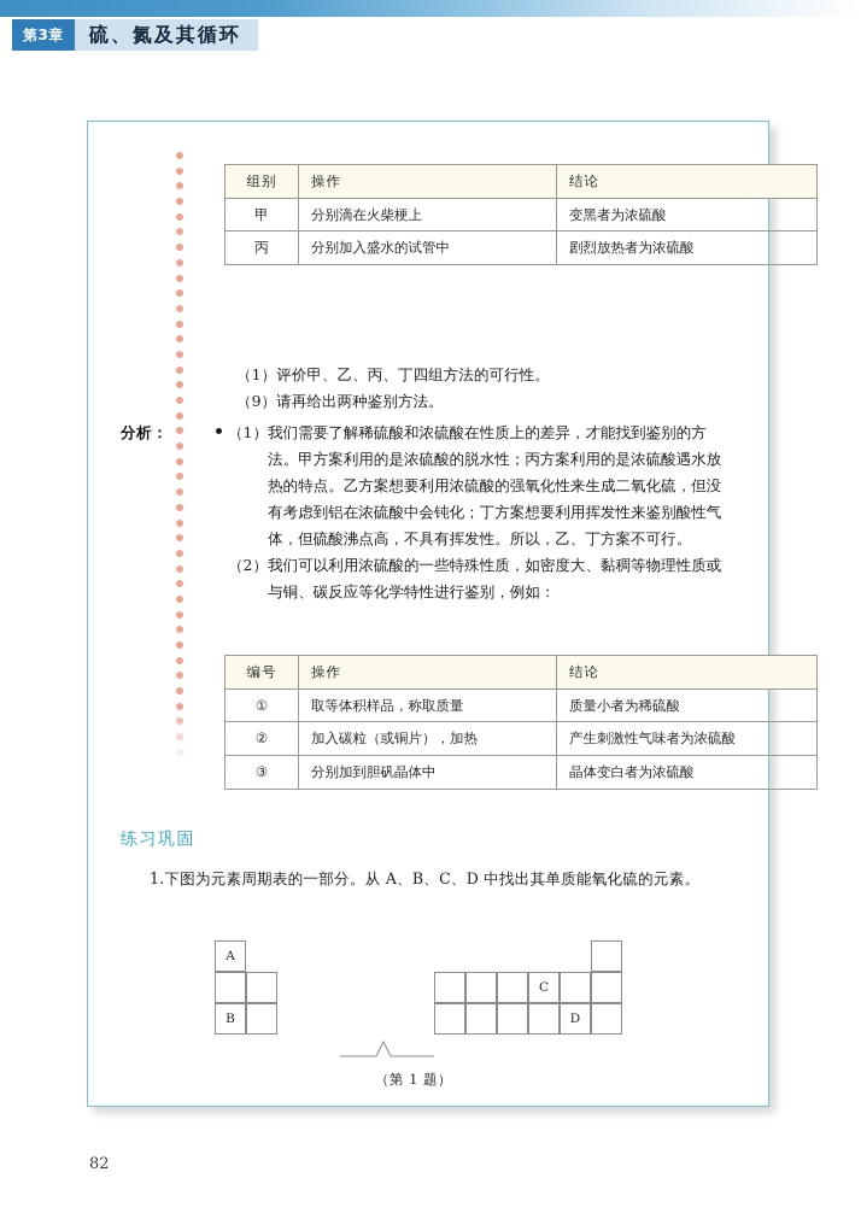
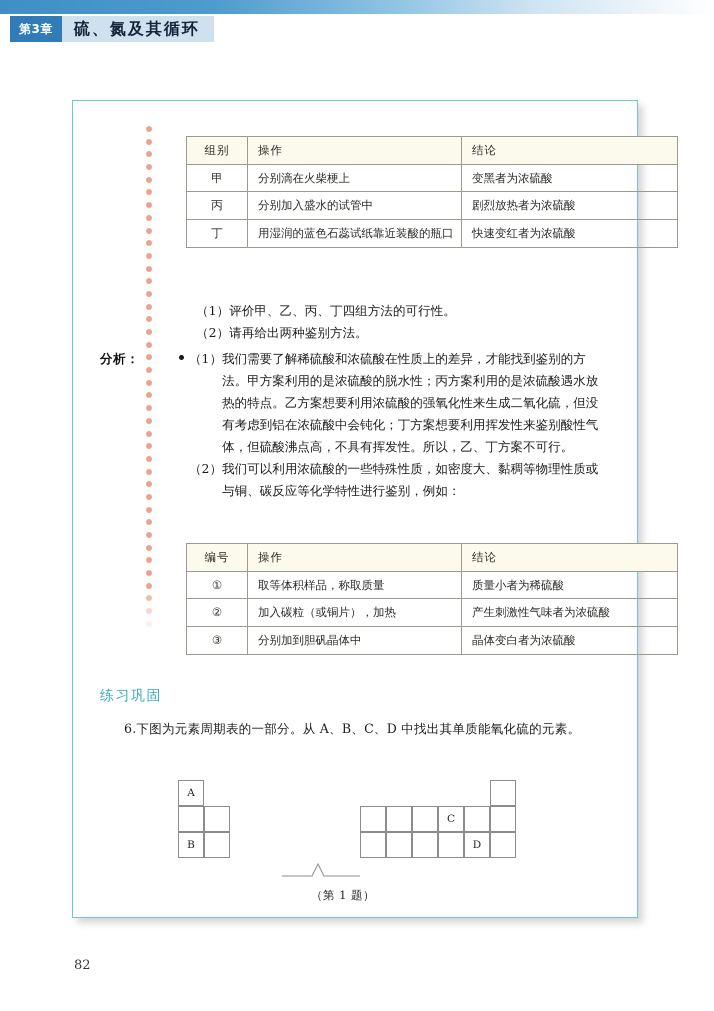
  第3章
  硫、氮及其循环
  组别	操作	结论
  甲	分别滴在火柴梗上	变黑者为浓硫酸
  丙	分别加入盛水的试管中	剧烈放热者为浓硫酸
+ 丁	用湿润的蓝色石蕊试纸靠近装酸的瓶口	快速变红者为浓硫酸
  （1）评价甲、乙、丙、丁四组方法的可行性。
- （9）请再给出两种鉴别方法。
+ （2）请再给出两种鉴别方法。
  分析：
  （1）
  我们需要了解稀硫酸和浓硫酸在性质上的差异，才能找到鉴别的方法。甲方案利用的是浓硫酸的脱水性；丙方案利用的是浓硫酸遇水放热的特点。乙方案想要利用浓硫酸的强氧化性来生成二氧化硫，但没有考虑到铝在浓硫酸中会钝化；丁方案想要利用挥发性来鉴别酸性气体，但硫酸沸点高，不具有挥发性。所以，乙、丁方案不可行。
  （2）
  我们可以利用浓硫酸的一些特殊性质，如密度大、黏稠等物理性质或与铜、碳反应等化学特性进行鉴别，例如：
  编号	操作	结论
  ①	取等体积样品，称取质量	质量小者为稀硫酸
  ②	加入碳粒（或铜片），加热	产生刺激性气味者为浓硫酸
  ③	分别加到胆矾晶体中	晶体变白者为浓硫酸
  练习巩固
- 1.下图为元素周期表的一部分。从 A、B、C、D 中找出其单质能氧化硫的元素。
+ 6.下图为元素周期表的一部分。从 A、B、C、D 中找出其单质能氧化硫的元素。
  A
  B
  C
  D
  （第 1 题）
  82
